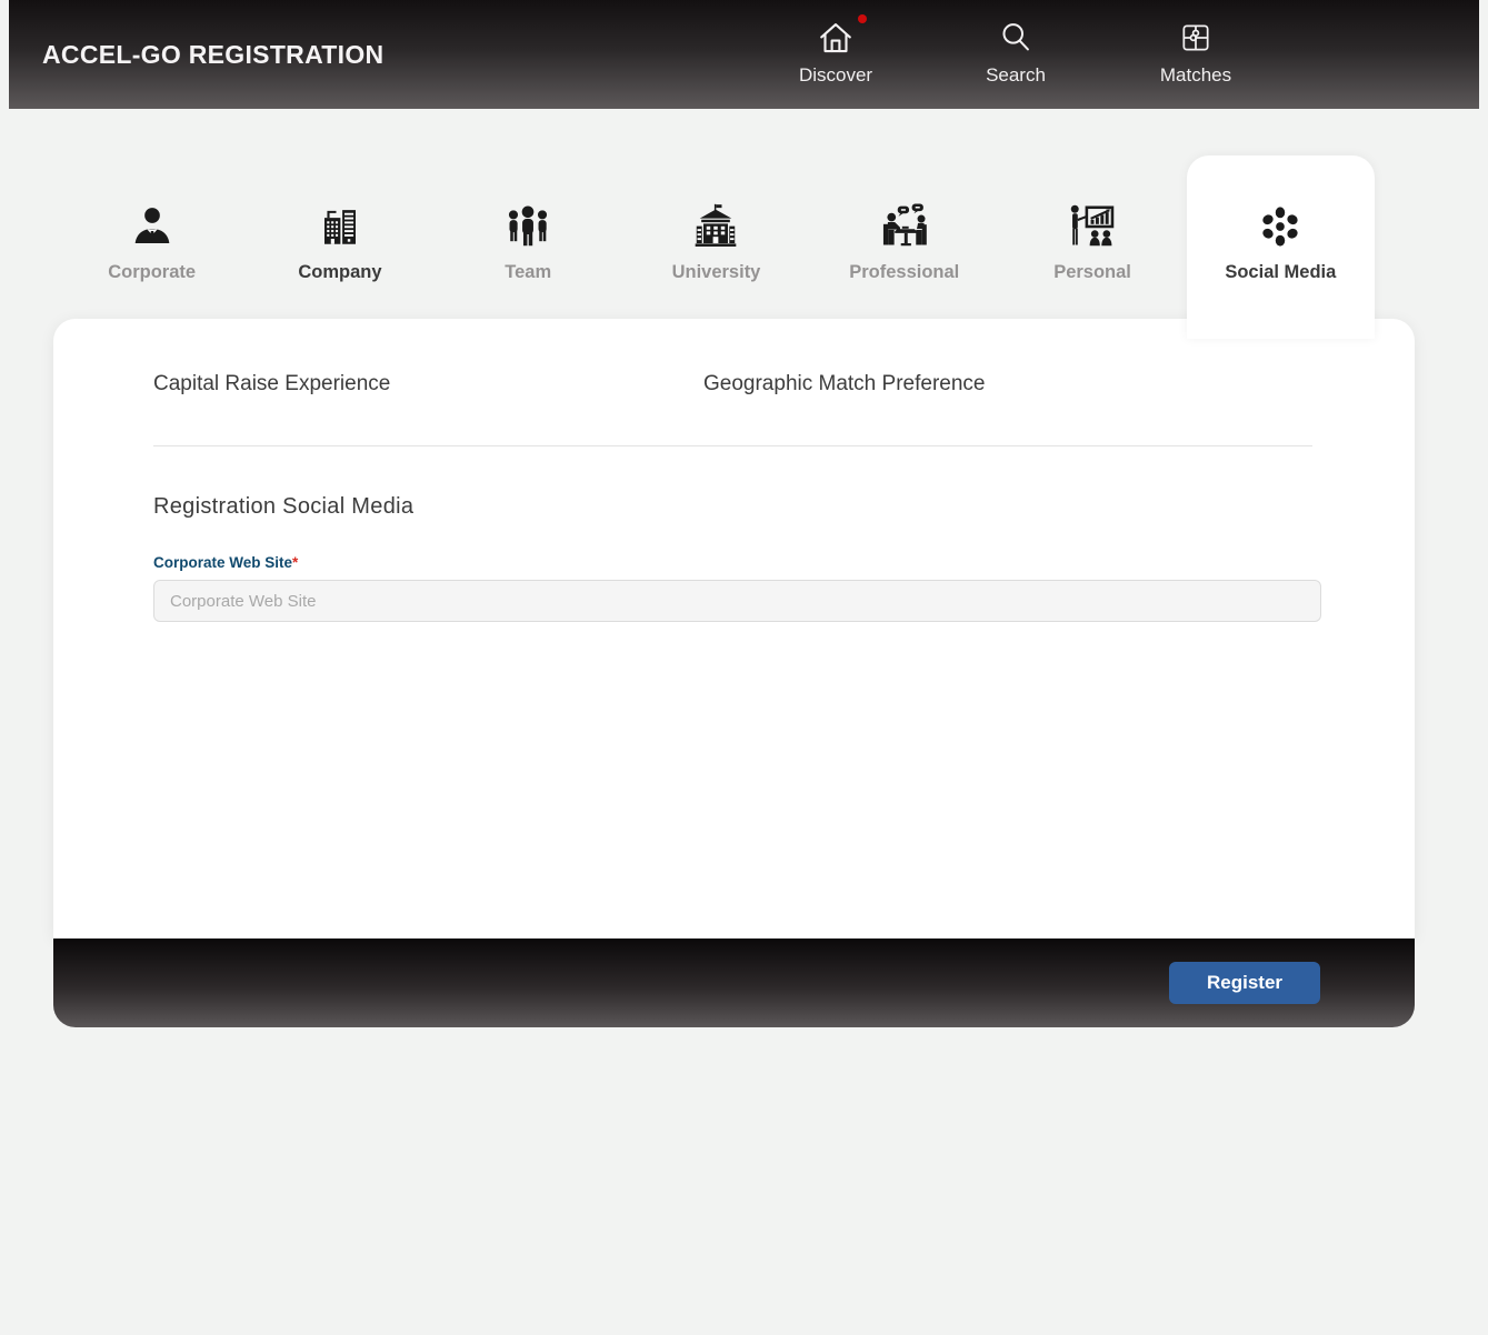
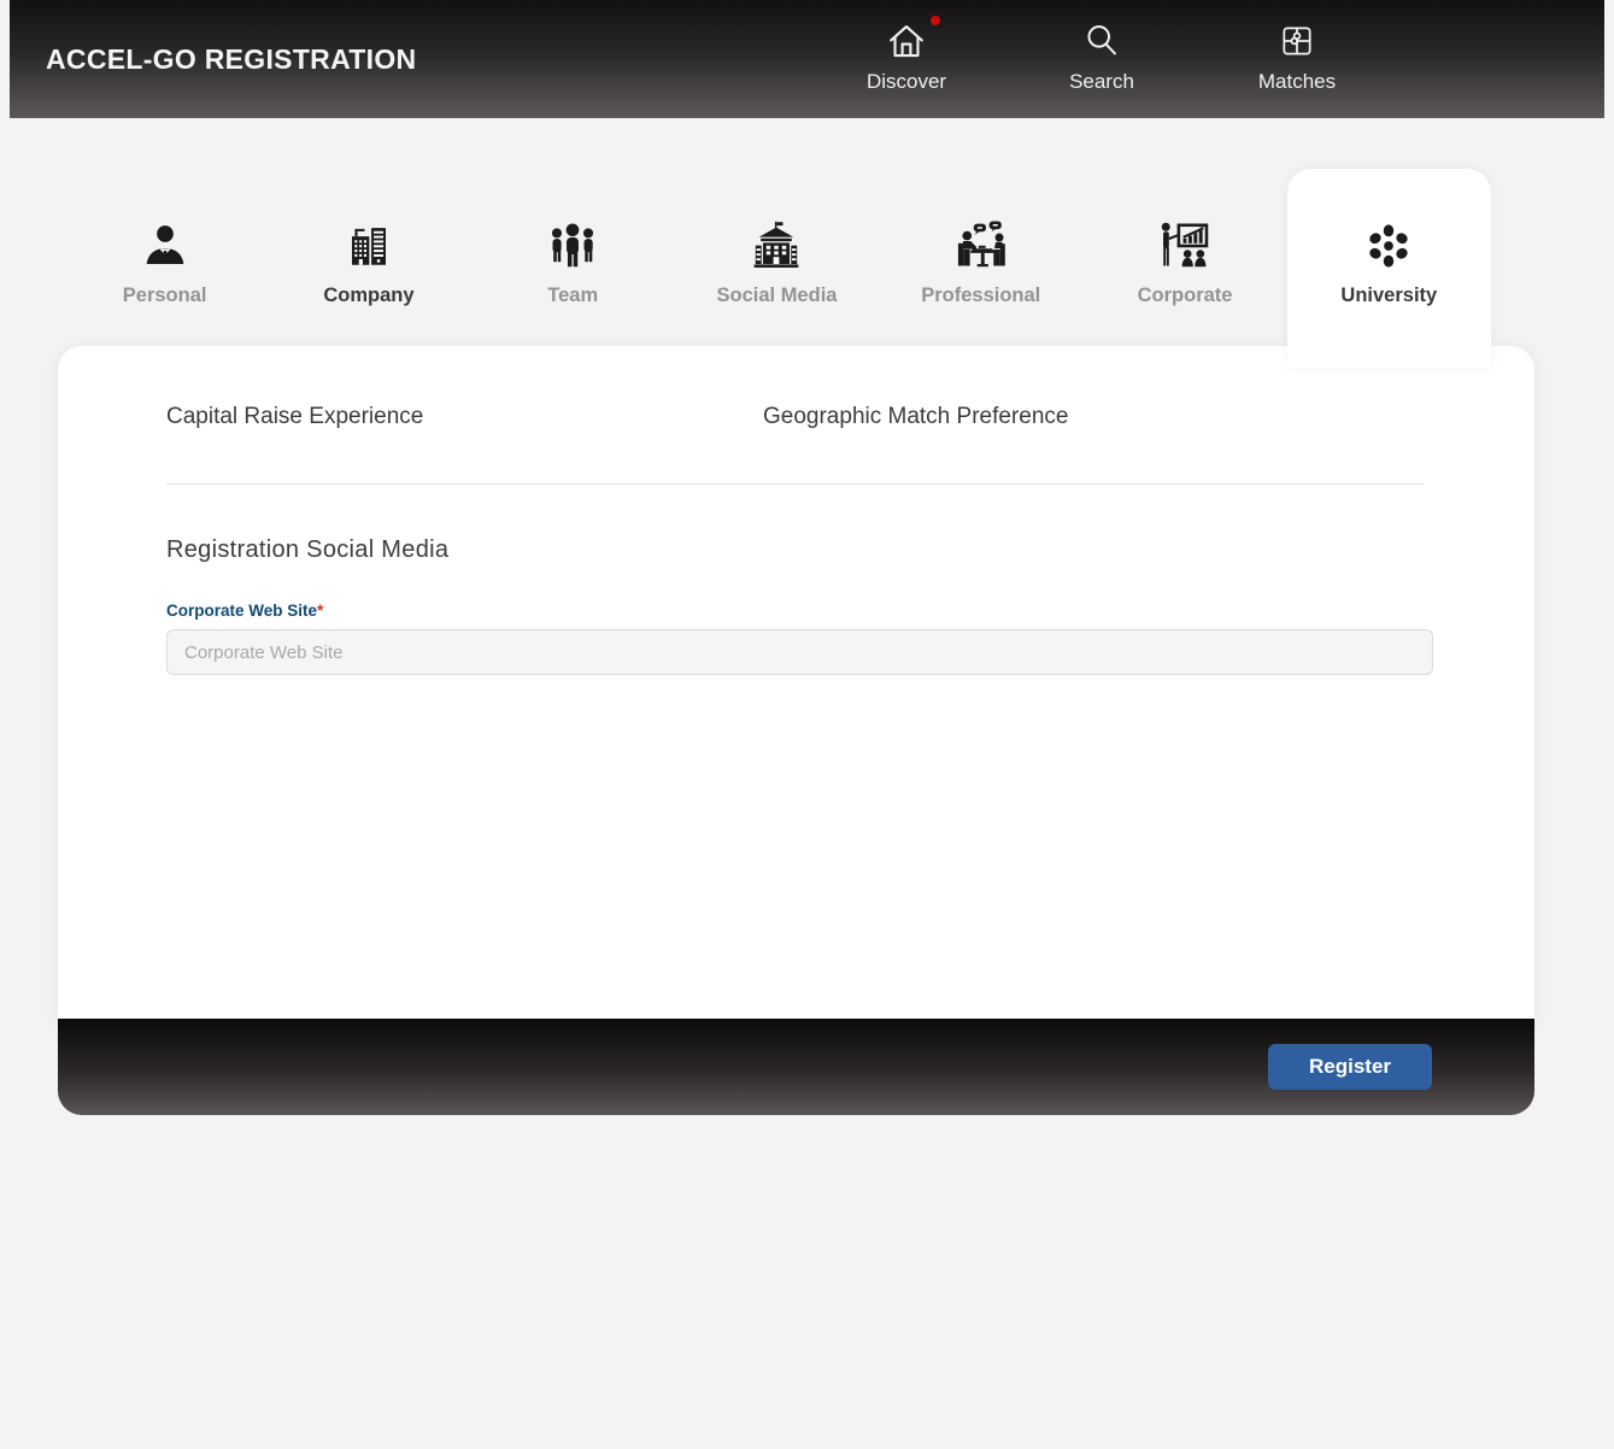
  ACCEL-GO REGISTRATION
  Discover
  Search
  Matches
- Corporate
+ Personal
  Company
  Team
- University
+ Social Media
  Professional
- Personal
+ Corporate
- Social Media
+ University
  Capital Raise Experience
  Geographic Match Preference
  Registration Social Media
  Corporate Web Site*
  Corporate Web Site
  Register
